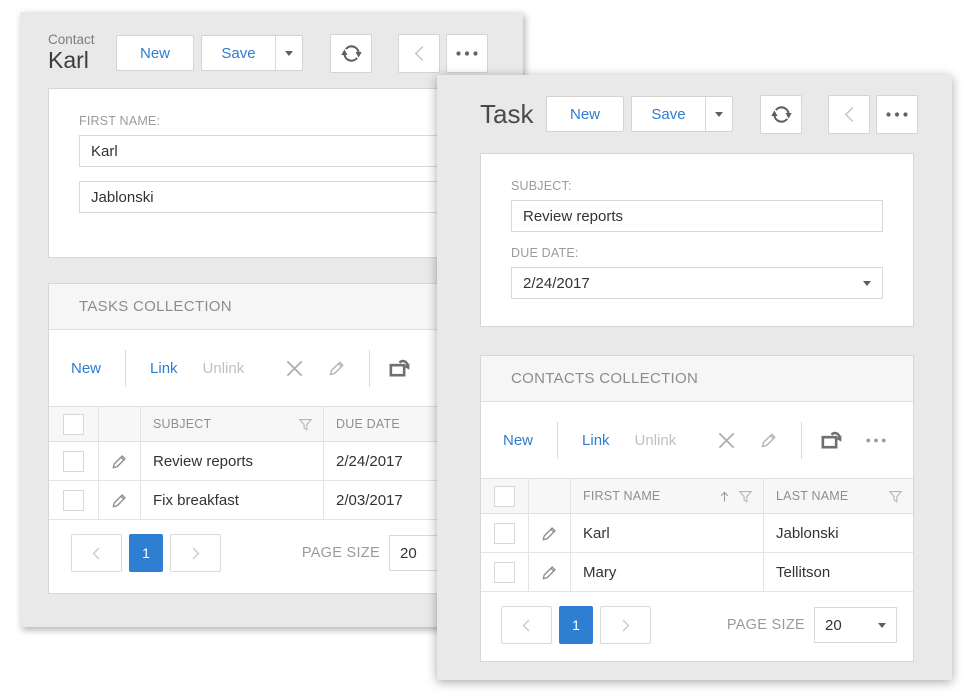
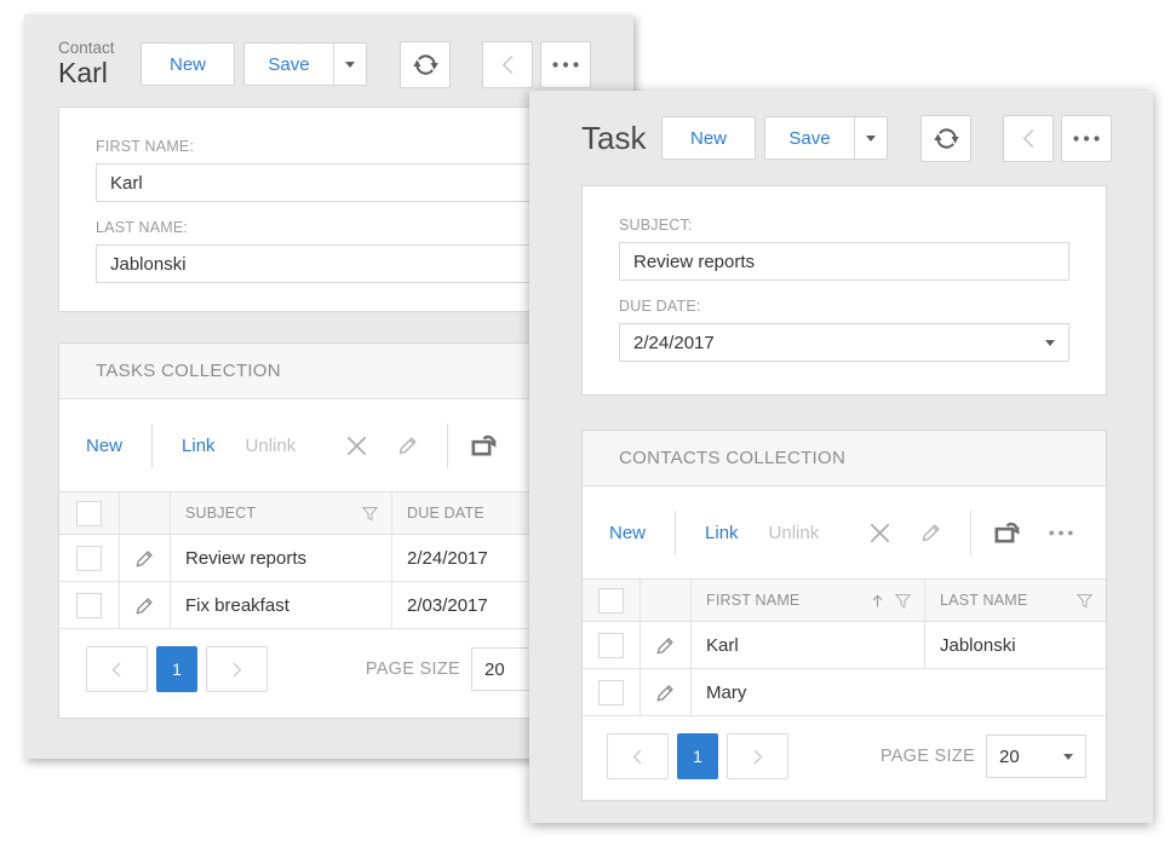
  Contact
  Karl
  New
  Save
  FIRST NAME:
  Karl
+ LAST NAME:
  Jablonski
  TASKS COLLECTION
  New
  Link
  Unlink
  SUBJECT
  DUE DATE
  Review reports
  2/24/2017
  Fix breakfast
  2/03/2017
  1
  PAGE SIZE
  20
  Task
  New
  Save
  SUBJECT:
  Review reports
  DUE DATE:
  2/24/2017
  CONTACTS COLLECTION
  New
  Link
  Unlink
  FIRST NAME
  LAST NAME
  Karl
  Jablonski
  Mary
- Tellitson
  1
  PAGE SIZE
  20
